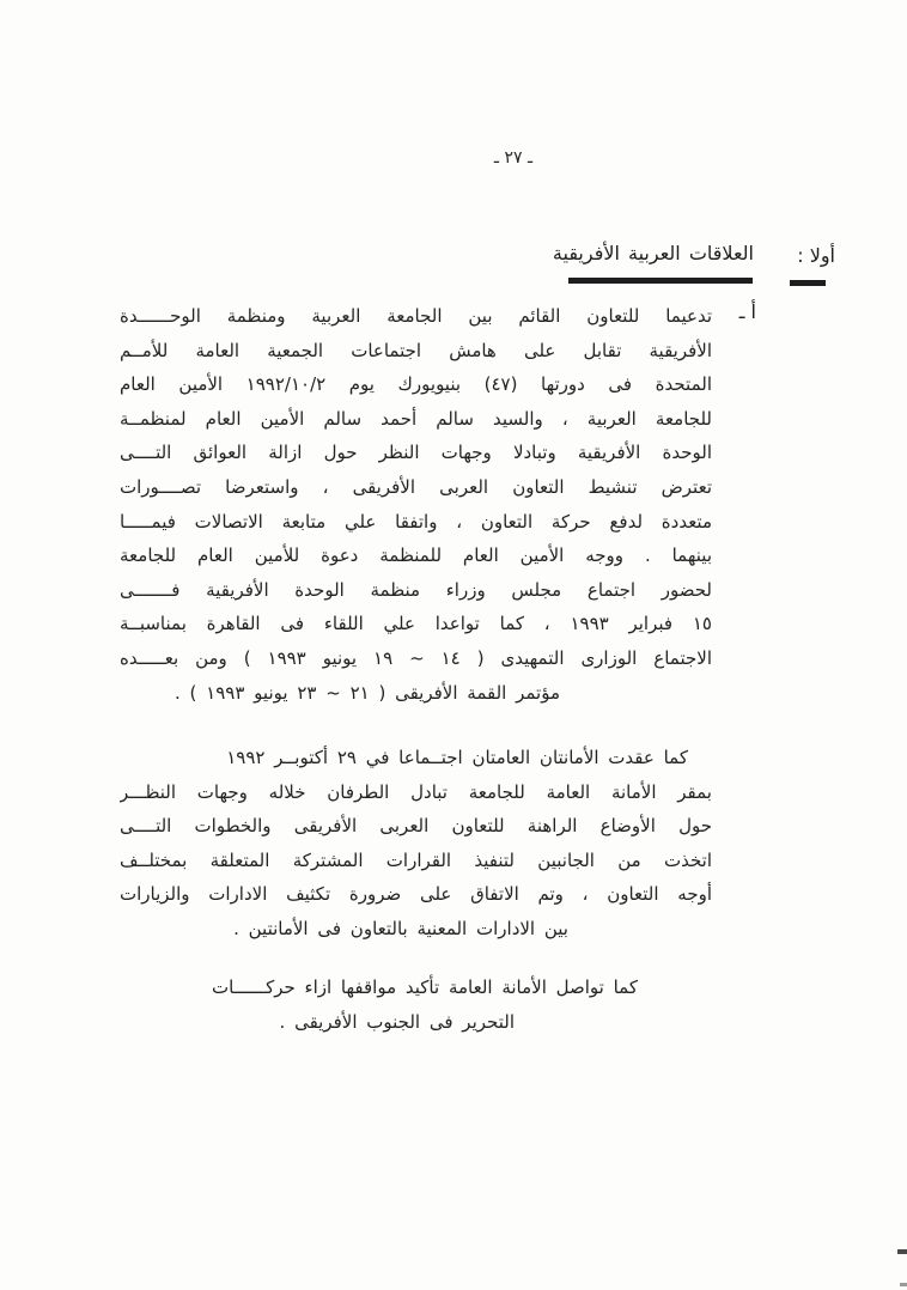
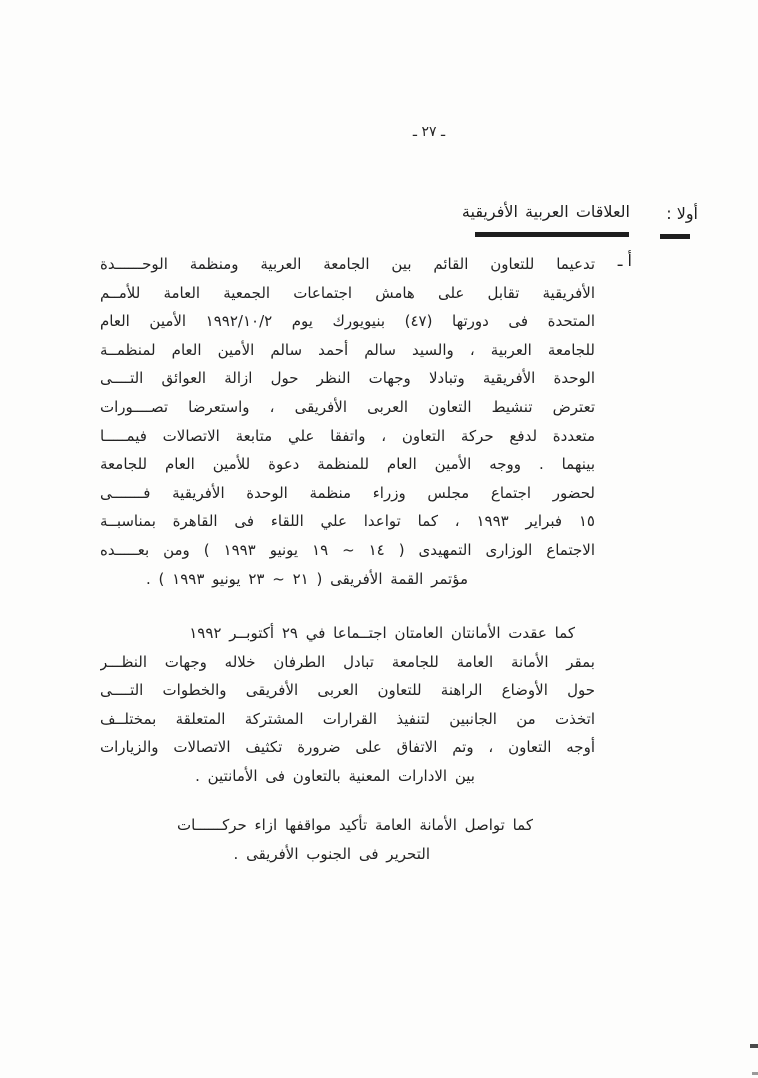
  ـ ٢٧ ـ
  أولا :
  العلاقات العربية الأفريقية
  أ ـ
  تدعيما للتعاون القائم بين الجامعة العربية ومنظمة الوحــــــدة
  الأفريقية تقابل على هامش اجتماعات الجمعية العامة للأمــم
  المتحدة فى دورتها (٤٧) بنيويورك يوم ١٩٩٢/١٠/٢ الأمين العام
  للجامعة العربية ، والسيد سالم أحمد سالم الأمين العام لمنظمــة
  الوحدة الأفريقية وتبادلا وجهات النظر حول ازالة العوائق التــــى
  تعترض تنشيط التعاون العربى الأفريقى ، واستعرضا تصــــورات
  متعددة لدفع حركة التعاون ، واتفقا علي متابعة الاتصالات فيمـــــا
  بينهما . ووجه الأمين العام للمنظمة دعوة للأمين العام للجامعة
  لحضور اجتماع مجلس وزراء منظمة الوحدة الأفريقية فـــــــى
  ١٥ فبراير ١٩٩٣ ، كما تواعدا علي اللقاء فى القاهرة بمناسبــة
  الاجتماع الوزارى التمهيدى ( ١٤ ~ ١٩ يونيو ١٩٩٣ ) ومن بعـــــده
  مؤتمر القمة الأفريقى ( ٢١ ~ ٢٣ يونيو ١٩٩٣ ) .
  كما عقدت الأمانتان العامتان اجتــماعا في ٢٩ أكتوبــر ١٩٩٢
  بمقر الأمانة العامة للجامعة تبادل الطرفان خلاله وجهات النظـــر
  حول الأوضاع الراهنة للتعاون العربى الأفريقى والخطوات التــــى
  اتخذت من الجانبين لتنفيذ القرارات المشتركة المتعلقة بمختلــف
- أوجه التعاون ، وتم الاتفاق على ضرورة تكثيف الادارات والزيارات
+ أوجه التعاون ، وتم الاتفاق على ضرورة تكثيف الاتصالات والزيارات
  بين الادارات المعنية بالتعاون فى الأمانتين .
  كما تواصل الأمانة العامة تأكيد مواقفها ازاء حركــــــات
  التحرير فى الجنوب الأفريقى .
